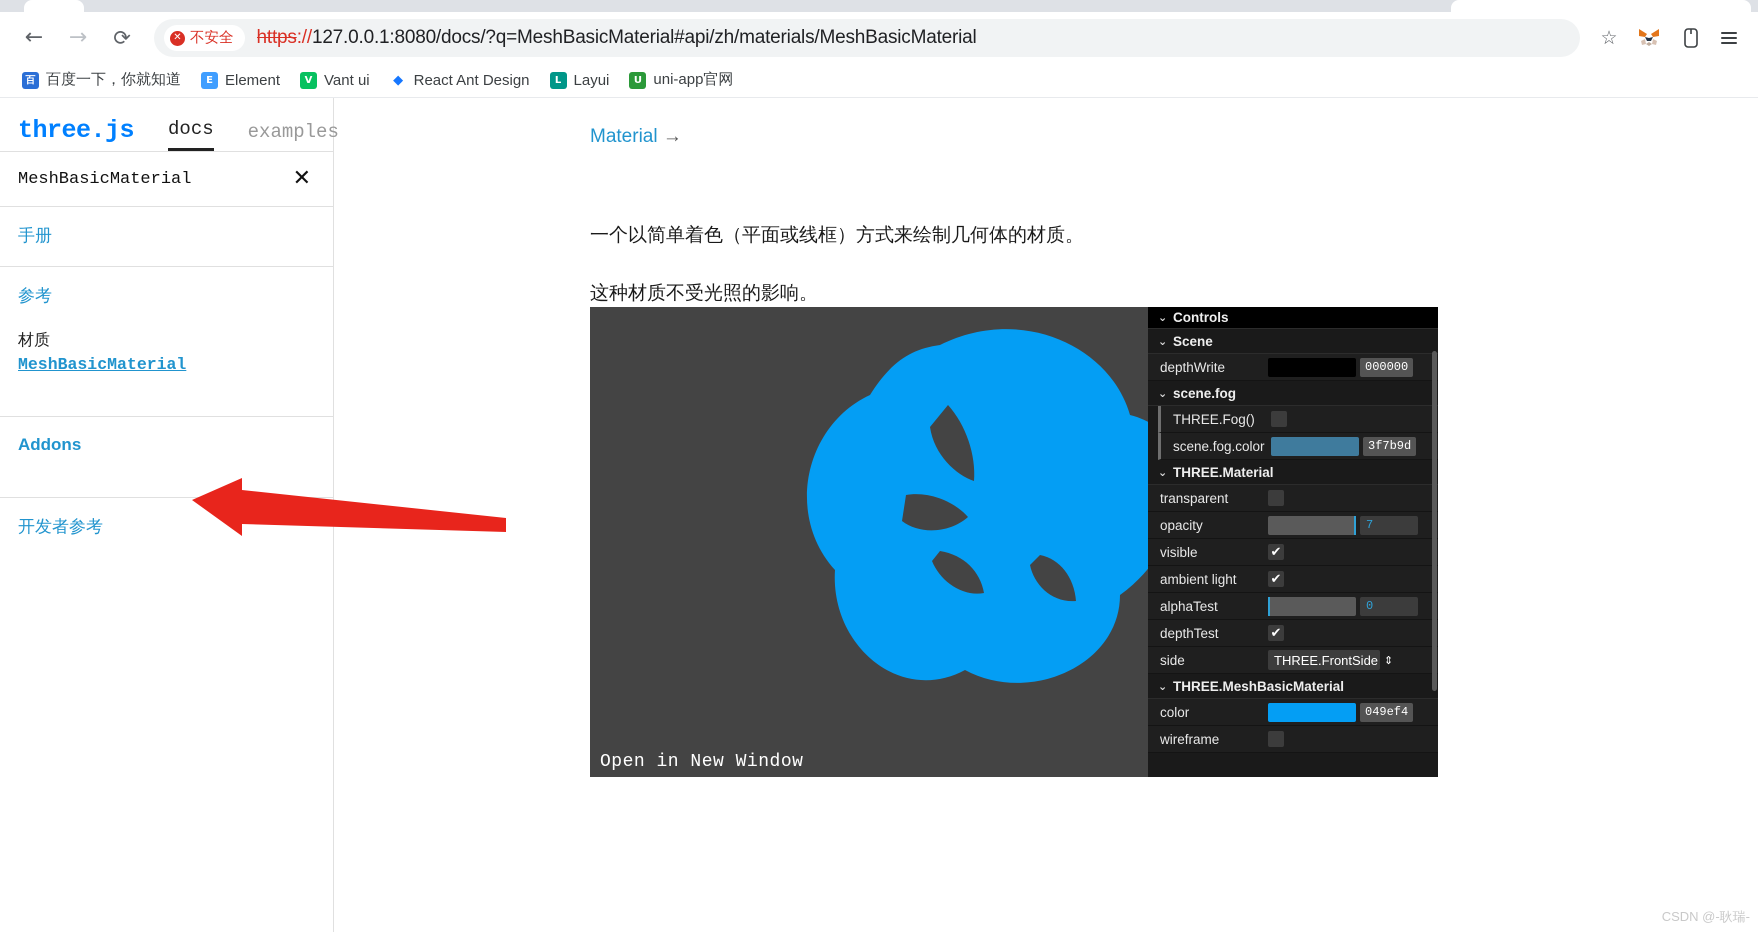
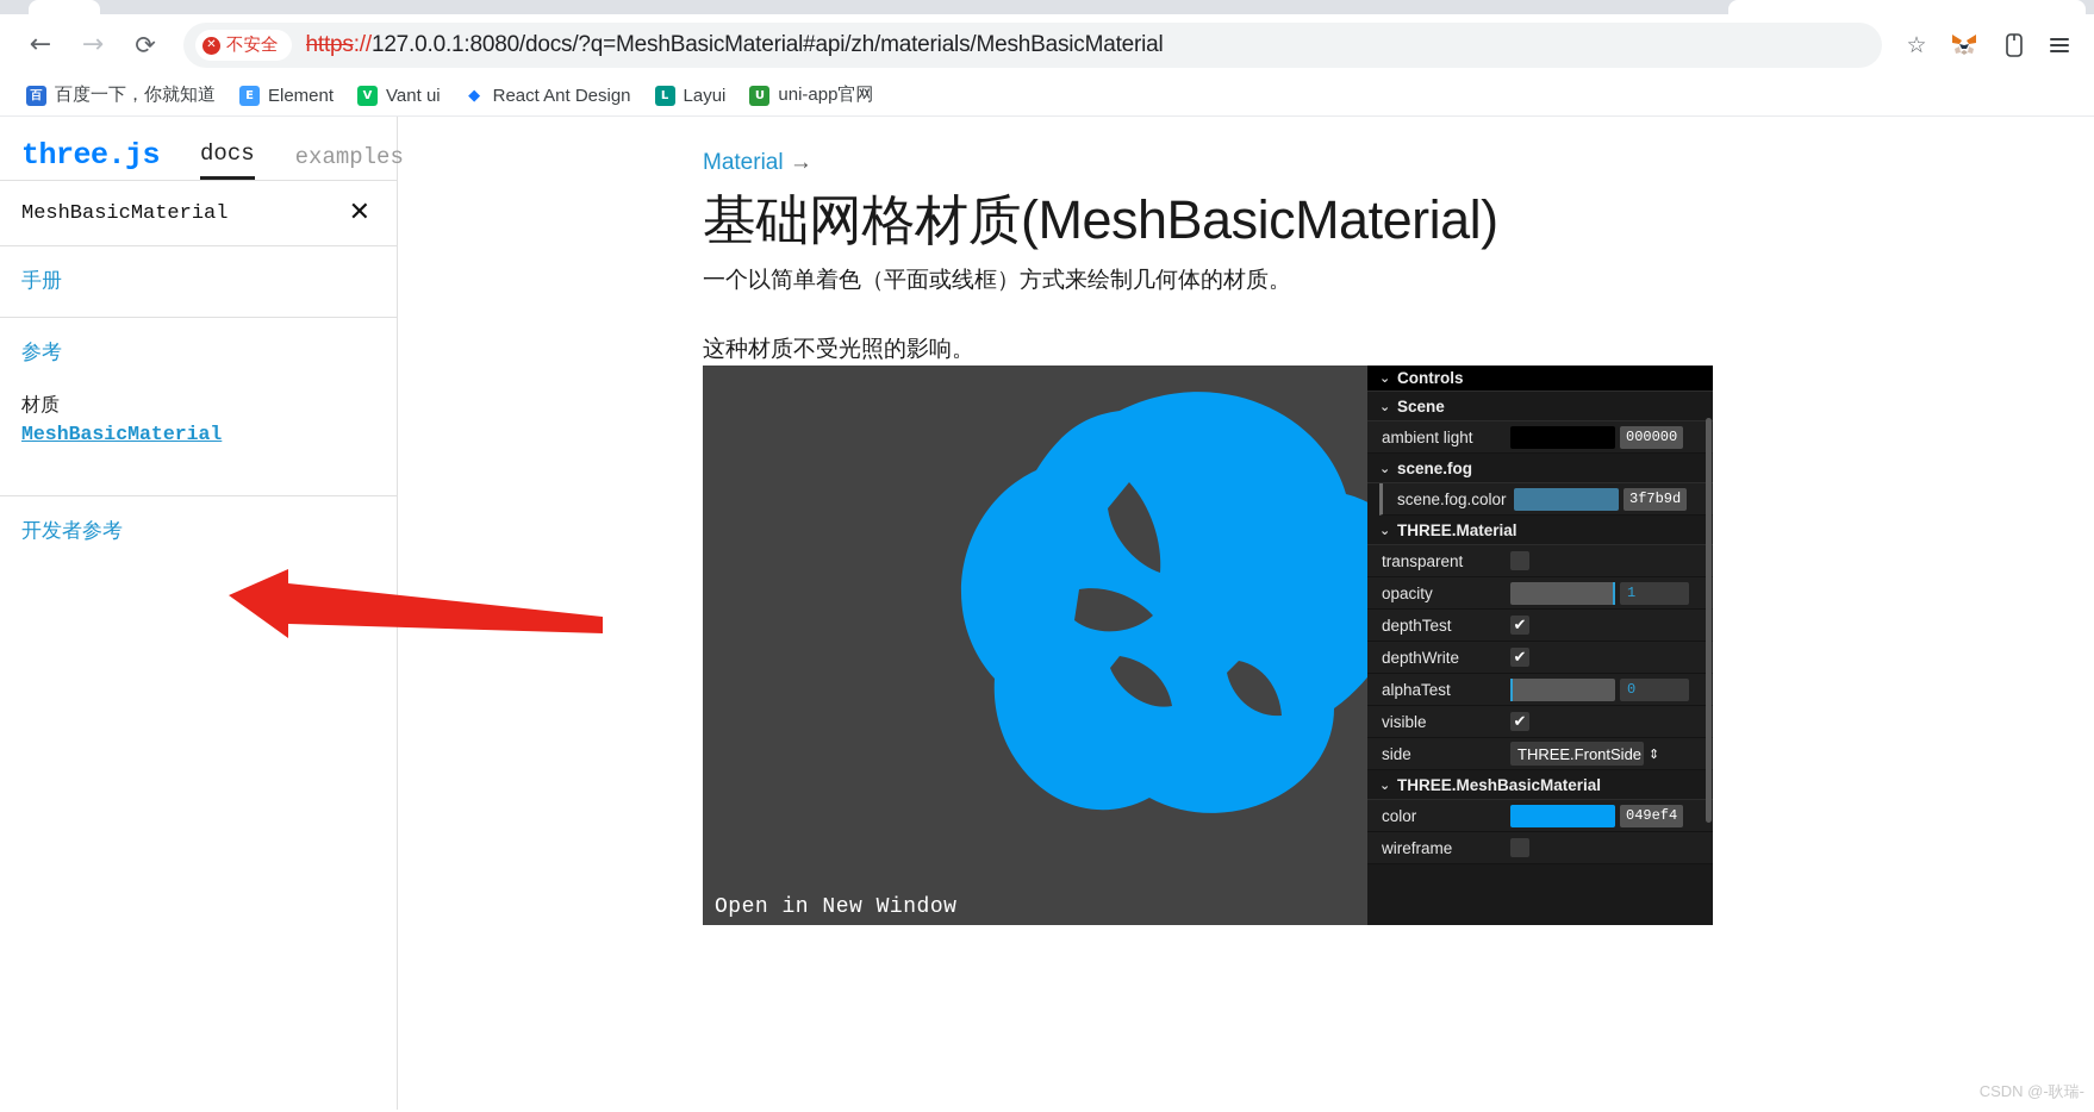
  ←
  →
  ⟳
  ✕
  不安全
  https://127.0.0.1:8080/docs/?q=MeshBasicMaterial#api/zh/materials/MeshBasicMaterial
  ☆
  百
  百度一下，你就知道
  E
  Element
  V
  Vant ui
  ◆
  React Ant Design
  L
  Layui
  U
  uni-app官网
  three.js
  docs
  examples
  MeshBasicMaterial
  ✕
  手册
  参考
  材质
  MeshBasicMaterial
- Addons
  开发者参考
  Material →
+ 基础网格材质(MeshBasicMaterial)
  一个以简单着色（平面或线框）方式来绘制几何体的材质。
  这种材质不受光照的影响。
  Open in New Window
  ⌄
  Controls
  ⌄
  Scene
- depthWrite
+ ambient light
  000000
  ⌄
  scene.fog
- THREE.Fog()
  scene.fog.color
  3f7b9d
  ⌄
  THREE.Material
  transparent
  opacity
- 7
+ 1
- visible
+ depthTest
  ✔
- ambient light
+ depthWrite
  ✔
  alphaTest
  0
- depthTest
+ visible
  ✔
  side
  THREE.FrontSide
  ⇕
  ⌄
  THREE.MeshBasicMaterial
  color
  049ef4
  wireframe
  CSDN @-耿瑞-
